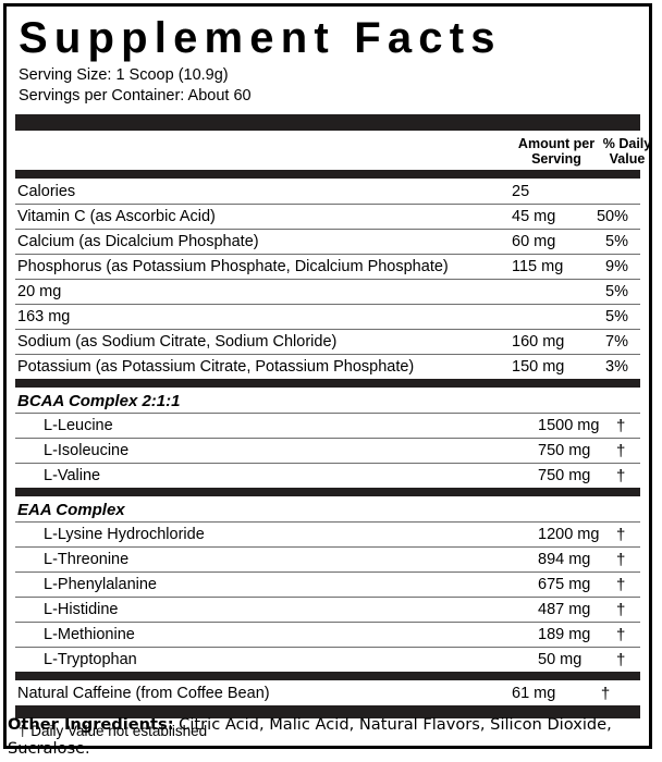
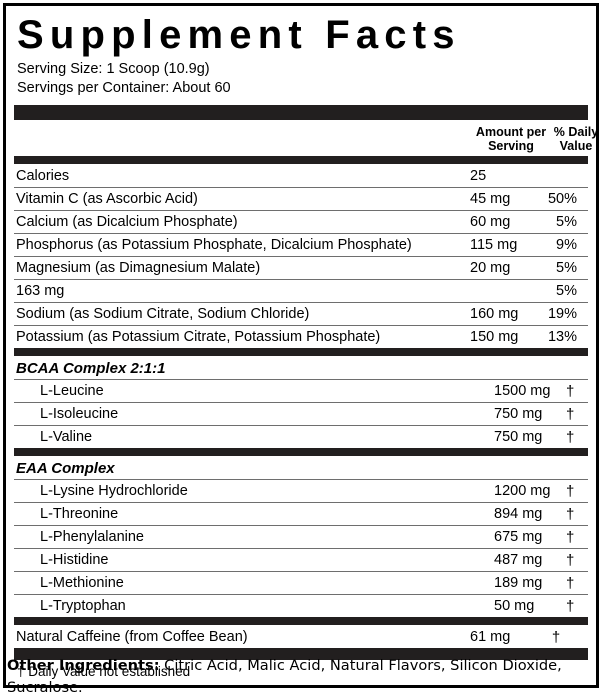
  Supplement Facts
  Serving Size: 1 Scoop (10.9g)
  Servings per Container: About 60
  	Amount per Serving	% Daily Value
  Calories
  25
  Vitamin C (as Ascorbic Acid)
  45 mg
  50%
  Calcium (as Dicalcium Phosphate)
  60 mg
  5%
  Phosphorus (as Potassium Phosphate, Dicalcium Phosphate)
  115 mg
  9%
+ Magnesium (as Dimagnesium Malate)
  20 mg
  5%
  163 mg
  5%
  Sodium (as Sodium Citrate, Sodium Chloride)
  160 mg
- 7%
+ 19%
  Potassium (as Potassium Citrate, Potassium Phosphate)
  150 mg
- 3%
+ 13%
  BCAA Complex 2:1:1
  L-Leucine
  1500 mg
  †
  L-Isoleucine
  750 mg
  †
  L-Valine
  750 mg
  †
  EAA Complex
  L-Lysine Hydrochloride
  1200 mg
  †
  L-Threonine
  894 mg
  †
  L-Phenylalanine
  675 mg
  †
  L-Histidine
  487 mg
  †
  L-Methionine
  189 mg
  †
  L-Tryptophan
  50 mg
  †
  Natural Caffeine (from Coffee Bean)
  61 mg
  †
  † Daily Value not established
  Other Ingredients: Citric Acid, Malic Acid, Natural Flavors, Silicon Dioxide, Sucralose.
